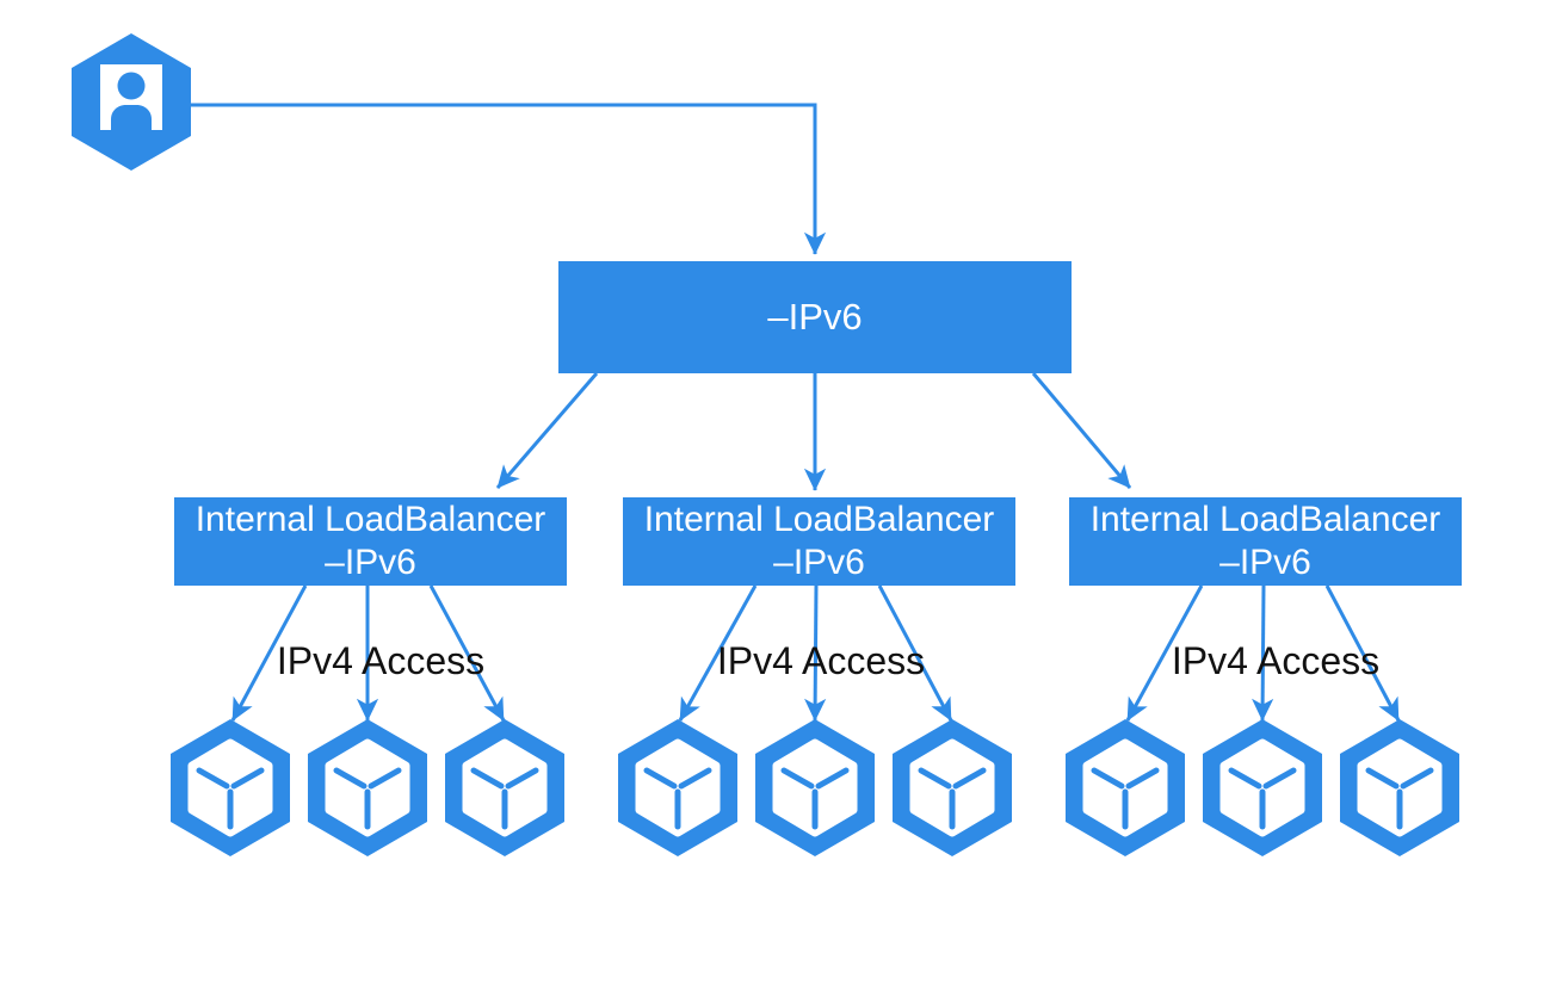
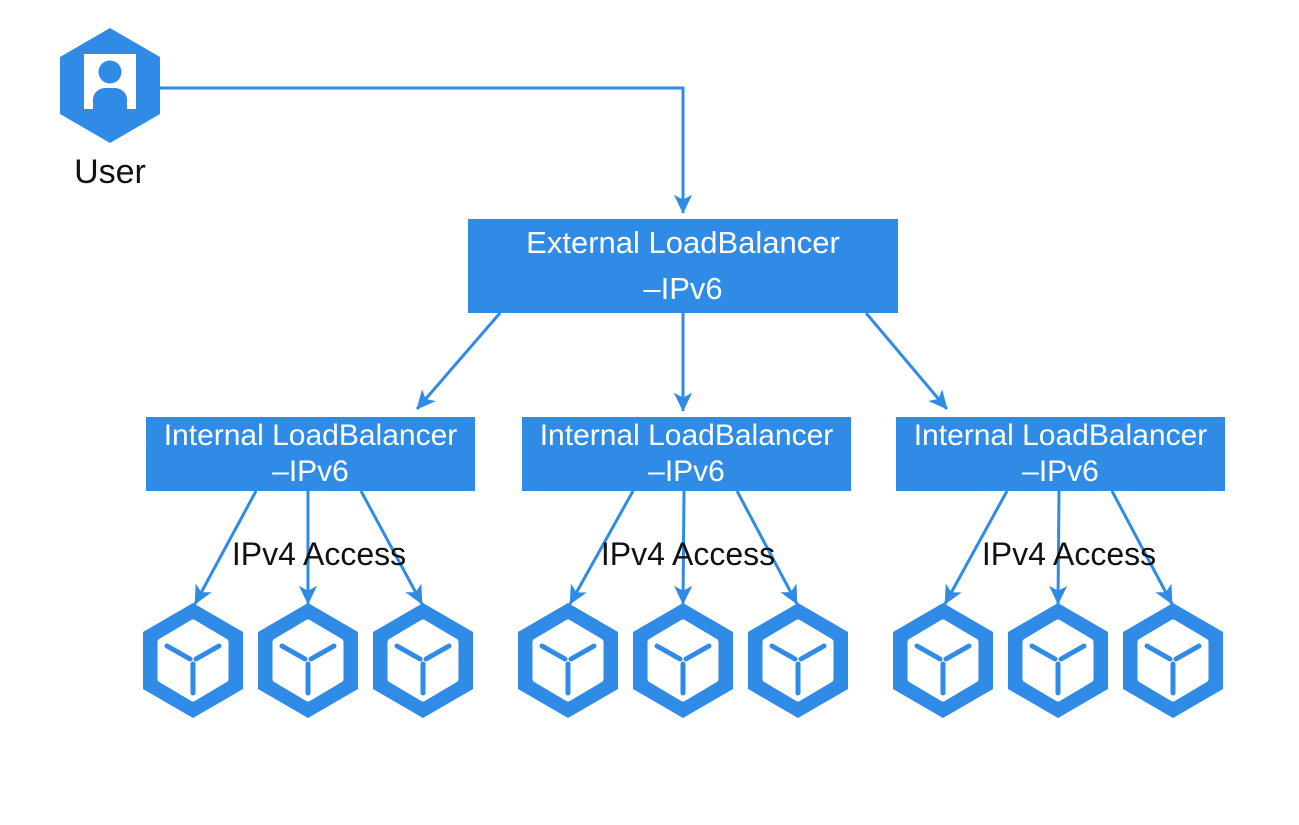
+ User
+ External LoadBalancer
  –IPv6
  Internal LoadBalancer
  –IPv6
  Internal LoadBalancer
  –IPv6
  Internal LoadBalancer
  –IPv6
  IPv4 Access
  IPv4 Access
  IPv4 Access
